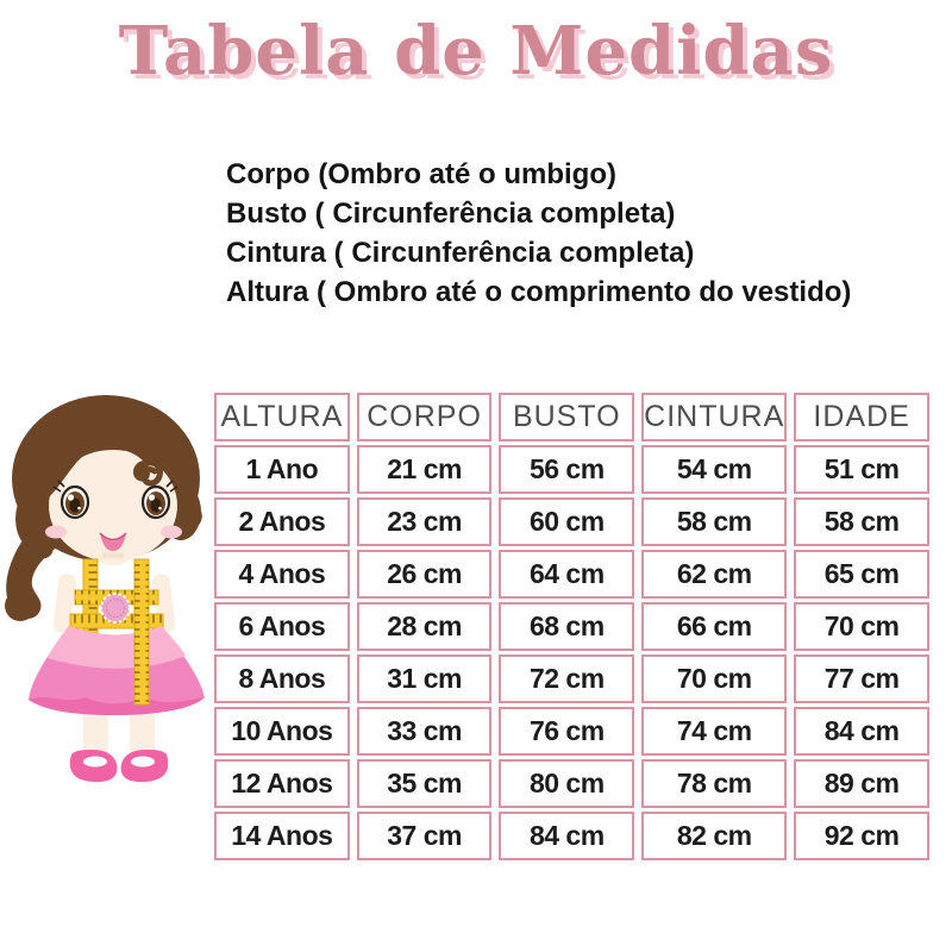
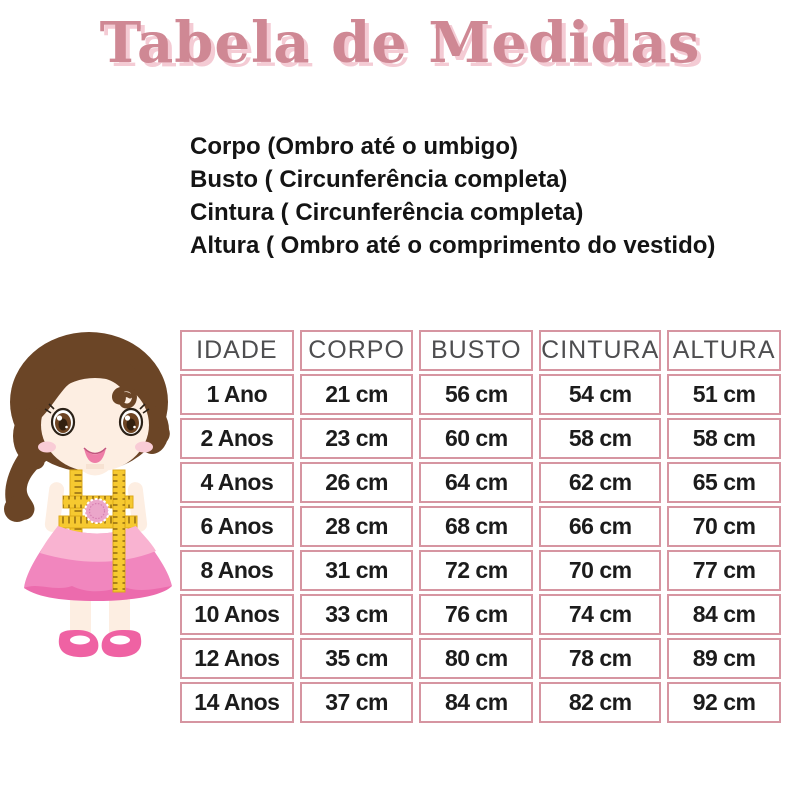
  Tabela de Medidas
  Corpo (Ombro até o umbigo)
  Busto ( Circunferência completa)
  Cintura ( Circunferência completa)
  Altura ( Ombro até o comprimento do vestido)
- ALTURA
+ IDADE
  CORPO
  BUSTO
  CINTURA
- IDADE
+ ALTURA
  1 Ano
  21 cm
  56 cm
  54 cm
  51 cm
  2 Anos
  23 cm
  60 cm
  58 cm
  58 cm
  4 Anos
  26 cm
  64 cm
  62 cm
  65 cm
  6 Anos
  28 cm
  68 cm
  66 cm
  70 cm
  8 Anos
  31 cm
  72 cm
  70 cm
  77 cm
  10 Anos
  33 cm
  76 cm
  74 cm
  84 cm
  12 Anos
  35 cm
  80 cm
  78 cm
  89 cm
  14 Anos
  37 cm
  84 cm
  82 cm
  92 cm
